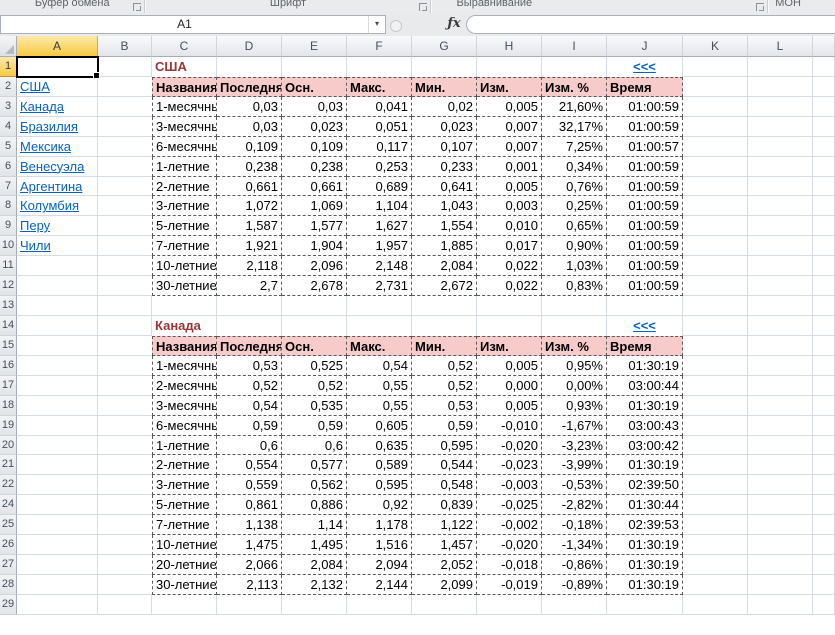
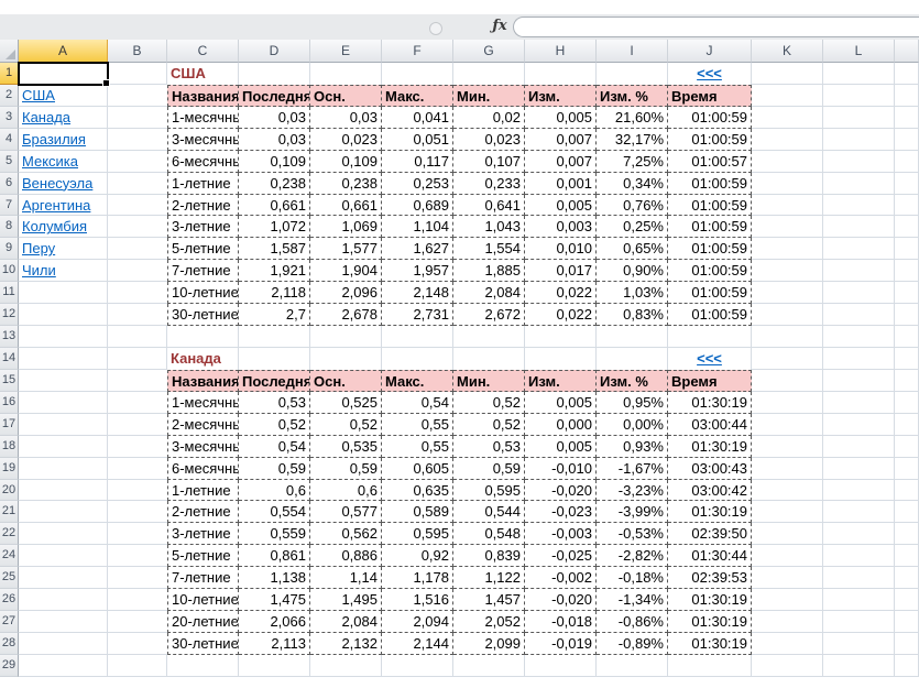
- Буфер обмена
- Шрифт
- Выравнивание
- МОН
- A1
- ▾
  ƒx
  A
  B
  C
  D
  E
  F
  G
  H
  I
  J
  K
  L
  1
  США
  <<<
  2
  США
  Названия
  Последня
  Осн.
  Макс.
  Мин.
  Изм.
  Изм. %
  Время
  3
  Канада
  1-месячны
  0,03
  0,03
  0,041
  0,02
  0,005
  21,60%
  01:00:59
  4
  Бразилия
  3-месячны
  0,03
  0,023
  0,051
  0,023
  0,007
  32,17%
  01:00:59
  5
  Мексика
  6-месячны
  0,109
  0,109
  0,117
  0,107
  0,007
  7,25%
  01:00:57
  6
  Венесуэла
  1-летние
  0,238
  0,238
  0,253
  0,233
  0,001
  0,34%
  01:00:59
  7
  Аргентина
  2-летние
  0,661
  0,661
  0,689
  0,641
  0,005
  0,76%
  01:00:59
  8
  Колумбия
  3-летние
  1,072
  1,069
  1,104
  1,043
  0,003
  0,25%
  01:00:59
  9
  Перу
  5-летние
  1,587
  1,577
  1,627
  1,554
  0,010
  0,65%
  01:00:59
  10
  Чили
  7-летние
  1,921
  1,904
  1,957
  1,885
  0,017
  0,90%
  01:00:59
  11
  10-летние
  2,118
  2,096
  2,148
  2,084
  0,022
  1,03%
  01:00:59
  12
  30-летние
  2,7
  2,678
  2,731
  2,672
  0,022
  0,83%
  01:00:59
  13
  14
  Канада
  <<<
  15
  Названия
  Последня
  Осн.
  Макс.
  Мин.
  Изм.
  Изм. %
  Время
  16
  1-месячны
  0,53
  0,525
  0,54
  0,52
  0,005
  0,95%
  01:30:19
  17
  2-месячны
  0,52
  0,52
  0,55
  0,52
  0,000
  0,00%
  03:00:44
  18
  3-месячны
  0,54
  0,535
  0,55
  0,53
  0,005
  0,93%
  01:30:19
  19
  6-месячны
  0,59
  0,59
  0,605
  0,59
  -0,010
  -1,67%
  03:00:43
  20
  1-летние
  0,6
  0,6
  0,635
  0,595
  -0,020
  -3,23%
  03:00:42
  21
  2-летние
  0,554
  0,577
  0,589
  0,544
  -0,023
  -3,99%
  01:30:19
  22
  3-летние
  0,559
  0,562
  0,595
  0,548
  -0,003
  -0,53%
  02:39:50
  24
  5-летние
  0,861
  0,886
  0,92
  0,839
  -0,025
  -2,82%
  01:30:44
  25
  7-летние
  1,138
  1,14
  1,178
  1,122
  -0,002
  -0,18%
  02:39:53
  26
  10-летние
  1,475
  1,495
  1,516
  1,457
  -0,020
  -1,34%
  01:30:19
  27
  20-летние
  2,066
  2,084
  2,094
  2,052
  -0,018
  -0,86%
  01:30:19
  28
  30-летние
  2,113
  2,132
  2,144
  2,099
  -0,019
  -0,89%
  01:30:19
  29
